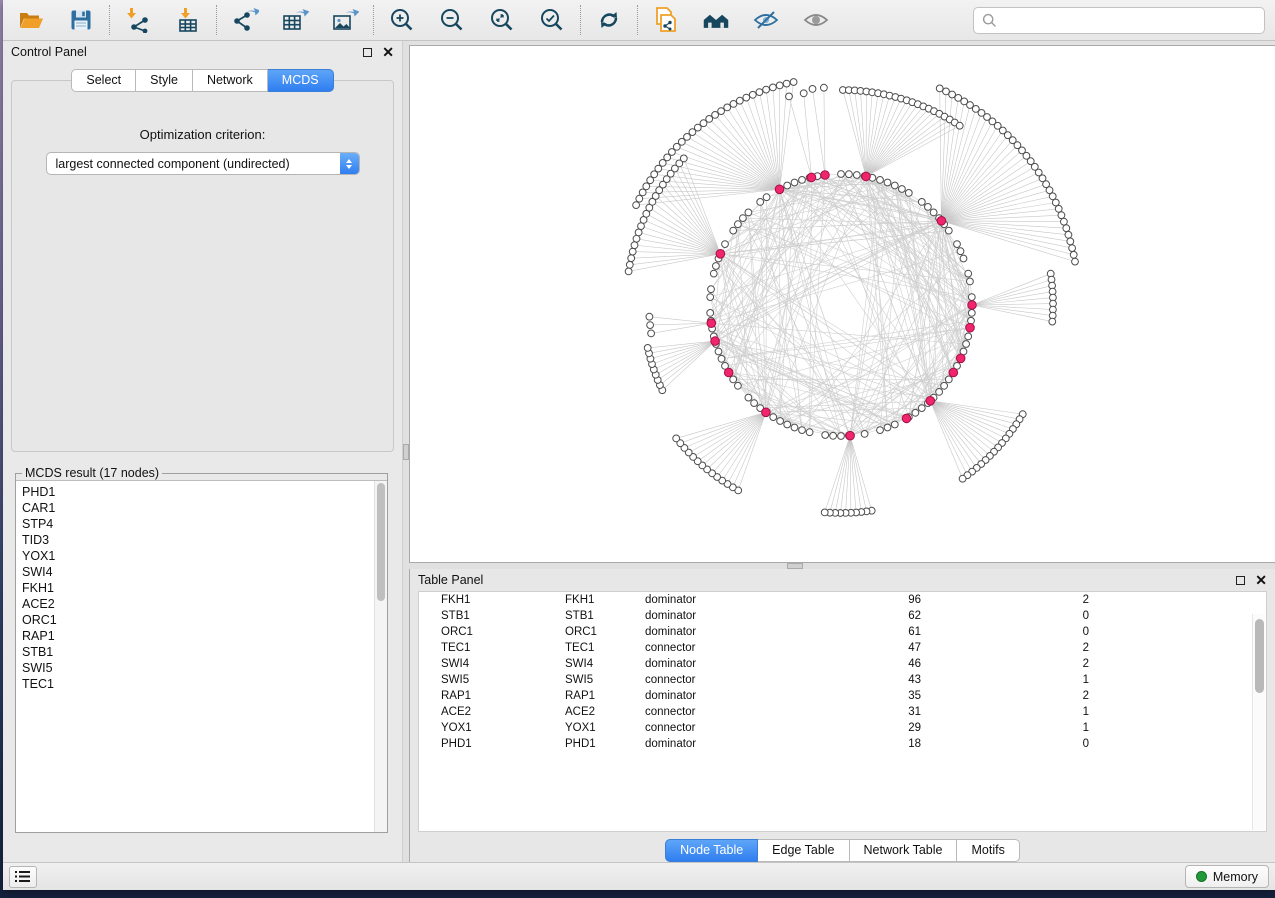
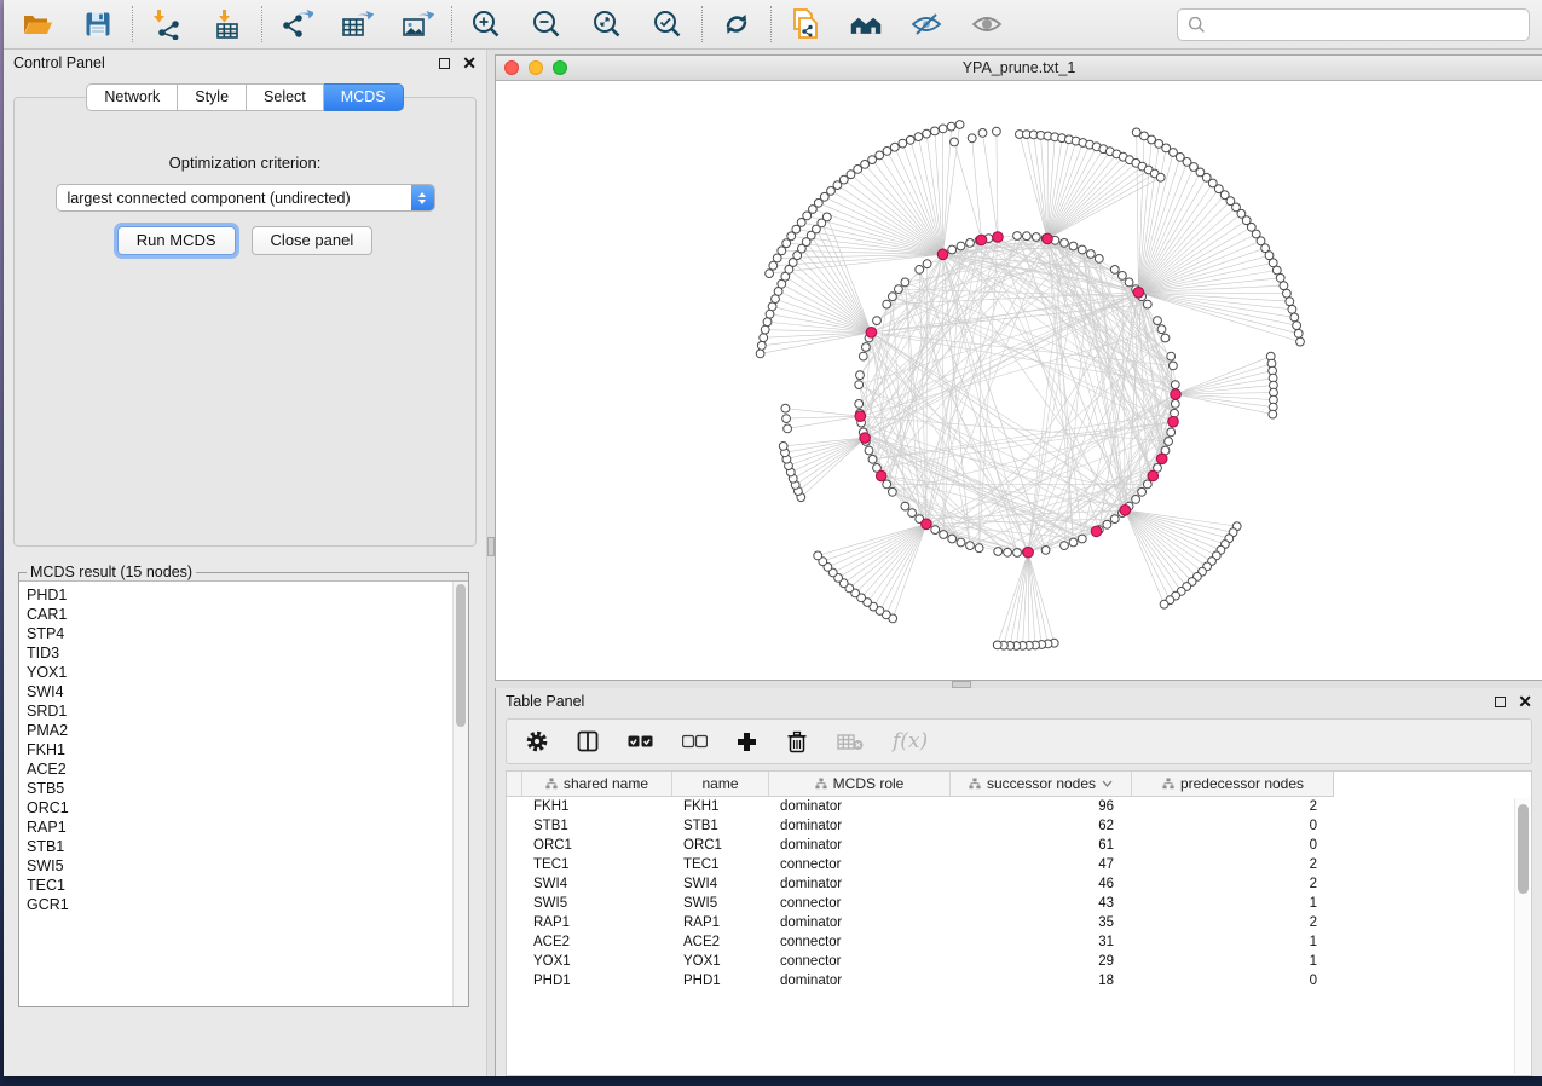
  Control Panel
  ✕
- Select
+ Network
  Style
- Network
+ Select
  MCDS
  Optimization criterion:
  largest connected component (undirected)
+ Run MCDS
+ Close panel
- MCDS result (17 nodes)
+ MCDS result (15 nodes)
  PHD1
  CAR1
  STP4
  TID3
  YOX1
  SWI4
+ SRD1
+ PMA2
  FKH1
  ACE2
+ STB5
  ORC1
  RAP1
  STB1
  SWI5
  TEC1
+ GCR1
+ YPA_prune.txt_1
  Table Panel
  ✕
+ f(x)
+ shared name
+ name
+ MCDS role
+ successor nodes
+ predecessor nodes
  FKH1
  FKH1
  dominator
  96
  2
  STB1
  STB1
  dominator
  62
  0
  ORC1
  ORC1
  dominator
  61
  0
  TEC1
  TEC1
  connector
  47
  2
  SWI4
  SWI4
  dominator
  46
  2
  SWI5
  SWI5
  connector
  43
  1
  RAP1
  RAP1
  dominator
  35
  2
  ACE2
  ACE2
  connector
  31
  1
  YOX1
  YOX1
  connector
  29
  1
  PHD1
  PHD1
  dominator
  18
  0
- Node Table
- Edge Table
- Network Table
- Motifs
- Memory
